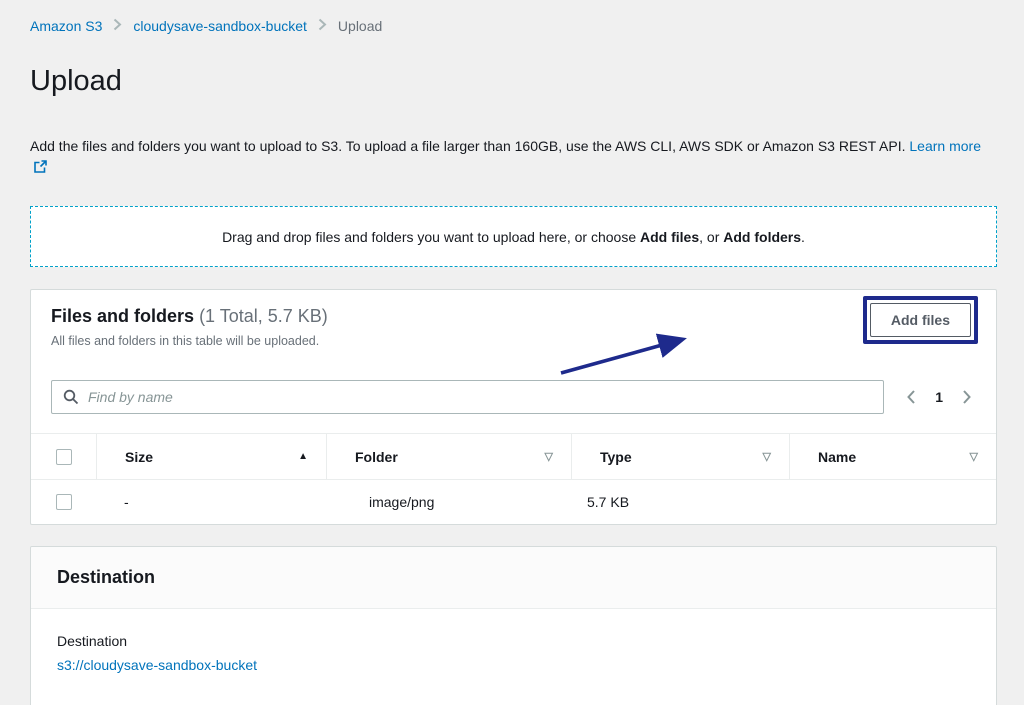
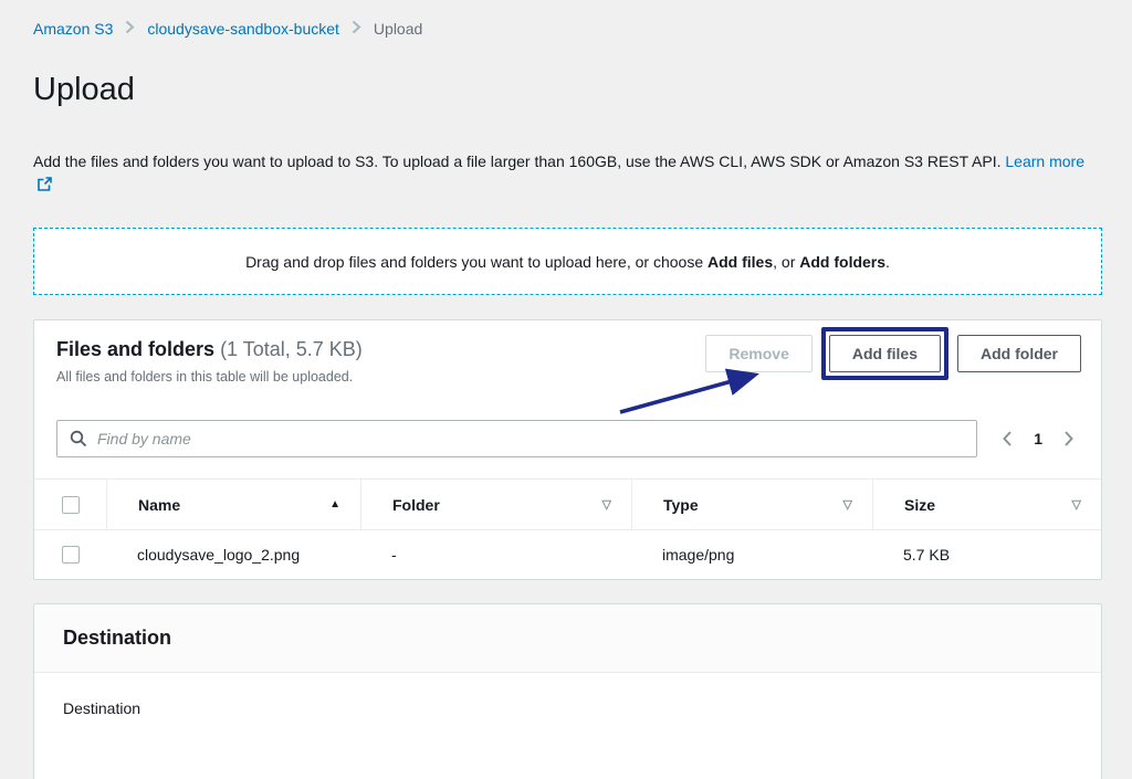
  Amazon S3
  cloudysave-sandbox-bucket
  Upload
  Upload
  Add the files and folders you want to upload to S3. To upload a file larger than 160GB, use the AWS CLI, AWS SDK or Amazon S3 REST API. Learn more
  Drag and drop files and folders you want to upload here, or choose Add files, or Add folders.
  Files and folders (1 Total, 5.7 KB)
  All files and folders in this table will be uploaded.
+ Remove
  Add files
+ Add folder
  Find by name
  1
- Size
+ Name
  ▲
  Folder
  ▽
  Type
  ▽
- Name
+ Size
  ▽
+ cloudysave_logo_2.png
  -
  image/png
  5.7 KB
  Destination
  Destination
- s3://cloudysave-sandbox-bucket
